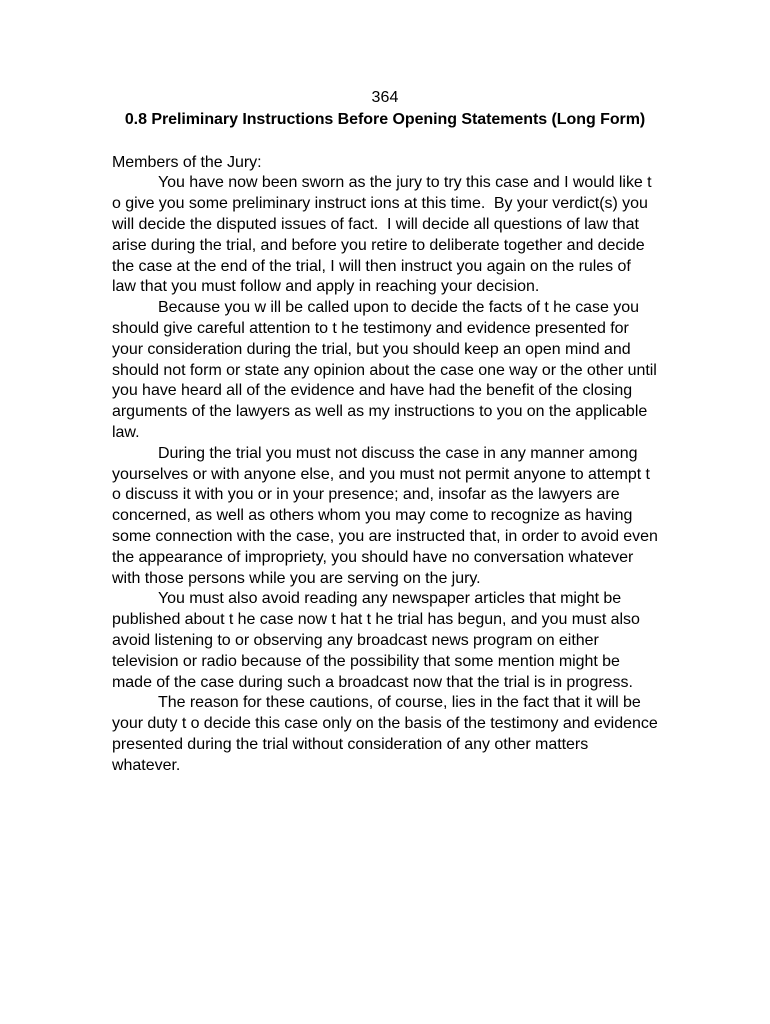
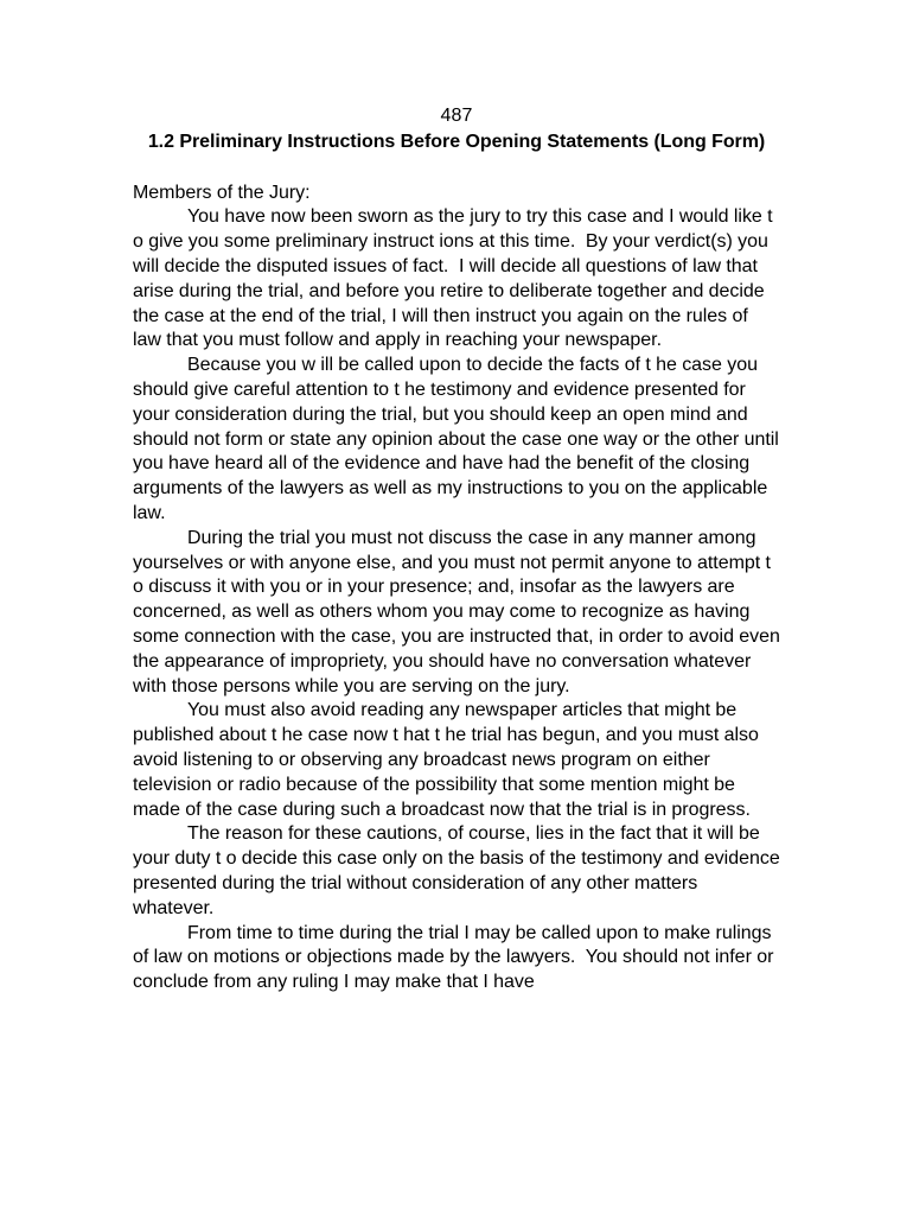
- 364
+ 487
- 0.8 Preliminary Instructions Before Opening Statements (Long Form)
+ 1.2 Preliminary Instructions Before Opening Statements (Long Form)
  Members of the Jury:
- You have now been sworn as the jury to try this case and I would like t o give you some preliminary instruct ions at this time. By your verdict(s) you will decide the disputed issues of fact. I will decide all questions of law that arise during the trial, and before you retire to deliberate together and decide the case at the end of the trial, I will then instruct you again on the rules of law that you must follow and apply in reaching your decision.
+ You have now been sworn as the jury to try this case and I would like t o give you some preliminary instruct ions at this time. By your verdict(s) you will decide the disputed issues of fact. I will decide all questions of law that arise during the trial, and before you retire to deliberate together and decide the case at the end of the trial, I will then instruct you again on the rules of law that you must follow and apply in reaching your newspaper.
  Because you w ill be called upon to decide the facts of t he case you should give careful attention to t he testimony and evidence presented for your consideration during the trial, but you should keep an open mind and should not form or state any opinion about the case one way or the other until you have heard all of the evidence and have had the benefit of the closing arguments of the lawyers as well as my instructions to you on the applicable law.
  During the trial you must not discuss the case in any manner among yourselves or with anyone else, and you must not permit anyone to attempt t o discuss it with you or in your presence; and, insofar as the lawyers are concerned, as well as others whom you may come to recognize as having some connection with the case, you are instructed that, in order to avoid even the appearance of impropriety, you should have no conversation whatever with those persons while you are serving on the jury.
  You must also avoid reading any newspaper articles that might be published about t he case now t hat t he trial has begun, and you must also avoid listening to or observing any broadcast news program on either television or radio because of the possibility that some mention might be made of the case during such a broadcast now that the trial is in progress.
  The reason for these cautions, of course, lies in the fact that it will be your duty t o decide this case only on the basis of the testimony and evidence presented during the trial without consideration of any other matters whatever.
+ From time to time during the trial I may be called upon to make rulings of law on motions or objections made by the lawyers. You should not infer or conclude from any ruling I may make that I have
